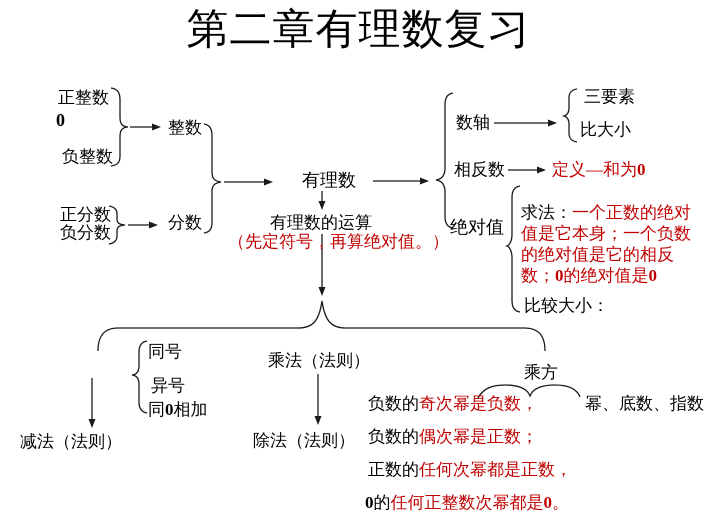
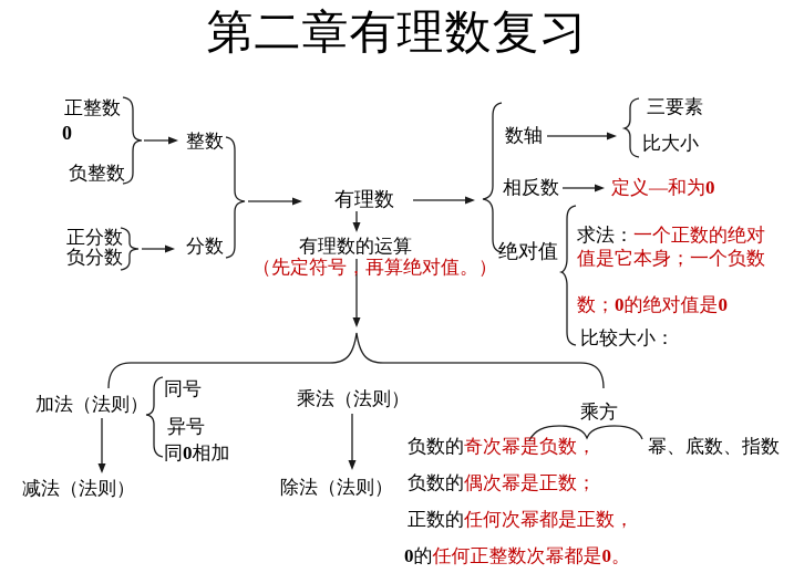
  第二章有理数复习
  正整数
  0
  负整数
  整数
  正分数
  负分数
  分数
  有理数
  有理数的运算
  （先定符号，再算绝对值。）
  数轴
  三要素
  比大小
  相反数
  定义—和为0
  绝对值
  求法：一个正数的绝对
  值是它本身；一个负数
- 的绝对值是它的相反
  数；0的绝对值是0
  比较大小：
+ 加法（法则）
  同号
  异号
  同0相加
  减法（法则）
  乘法（法则）
  除法（法则）
  乘方
  幂、底数、指数
  负数的奇次幂是负数，
  负数的偶次幂是正数；
  正数的任何次幂都是正数，
  0的任何正整数次幂都是0。
